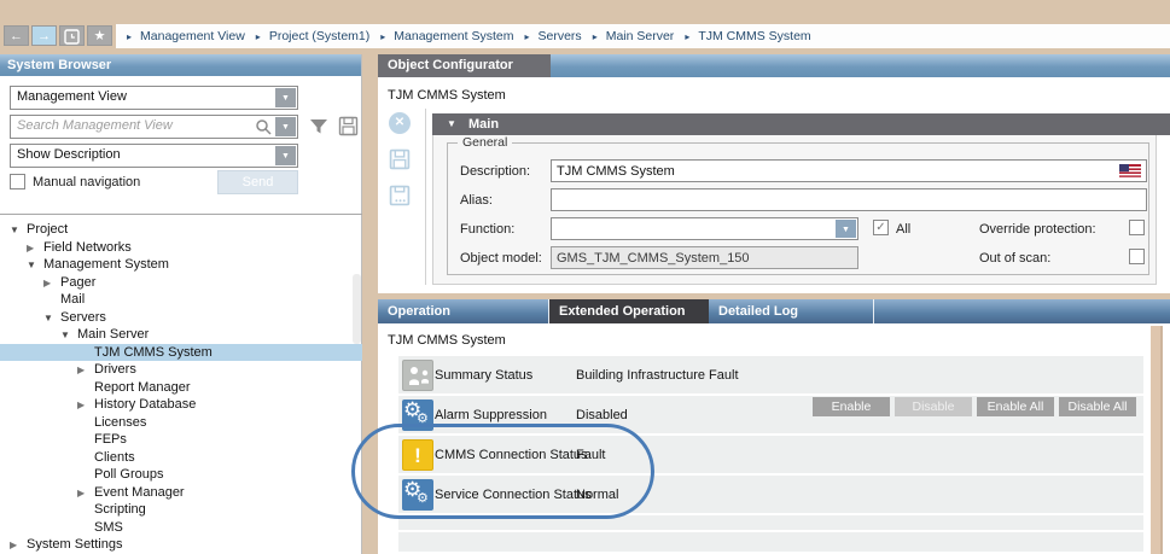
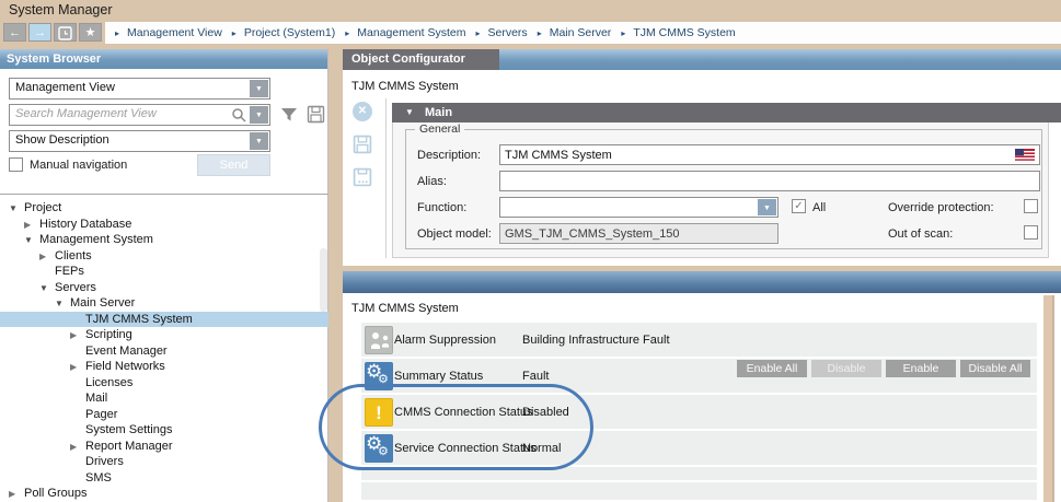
+ System Manager
  ←
  →
  ★
  ▸
  Management View
  ▸
  Project (System1)
  ▸
  Management System
  ▸
  Servers
  ▸
  Main Server
  ▸
  TJM CMMS System
  System Browser
  Management View
  Search Management View
  Show Description
  Manual navigation
  Send
  ▼ Project
- ▶ Field Networks
+ ▶ History Database
  ▼ Management System
- ▶ Pager
+ ▶ Clients
- Mail
+ FEPs
  ▼ Servers
  ▼ Main Server
  TJM CMMS System
- ▶ Drivers
+ ▶ Scripting
- Report Manager
+ Event Manager
- ▶ History Database
+ ▶ Field Networks
  Licenses
- FEPs
+ Mail
- Clients
+ Pager
- Poll Groups
+ System Settings
- ▶ Event Manager
+ ▶ Report Manager
- Scripting
+ Drivers
  SMS
- ▶ System Settings
+ ▶ Poll Groups
  Object Configurator
  TJM CMMS System
  ✕
  ▼
  Main
  General
  Description:
  TJM CMMS System
  Alias:
  Function:
  ✓
  All
  Override protection:
  Object model:
  GMS_TJM_CMMS_System_150
  Out of scan:
- Operation
- Extended Operation
- Detailed Log
  TJM CMMS System
- Summary Status
+ Alarm Suppression
  Building Infrastructure Fault
  ⚙
  ⚙
- Alarm Suppression
+ Summary Status
- Disabled
+ Fault
- Enable
+ Enable All
  Disable
- Enable All
+ Enable
  Disable All
  !
  CMMS Connection Status
- Fault
+ Disabled
  ⚙
  ⚙
  Service Connection Status
  Normal
